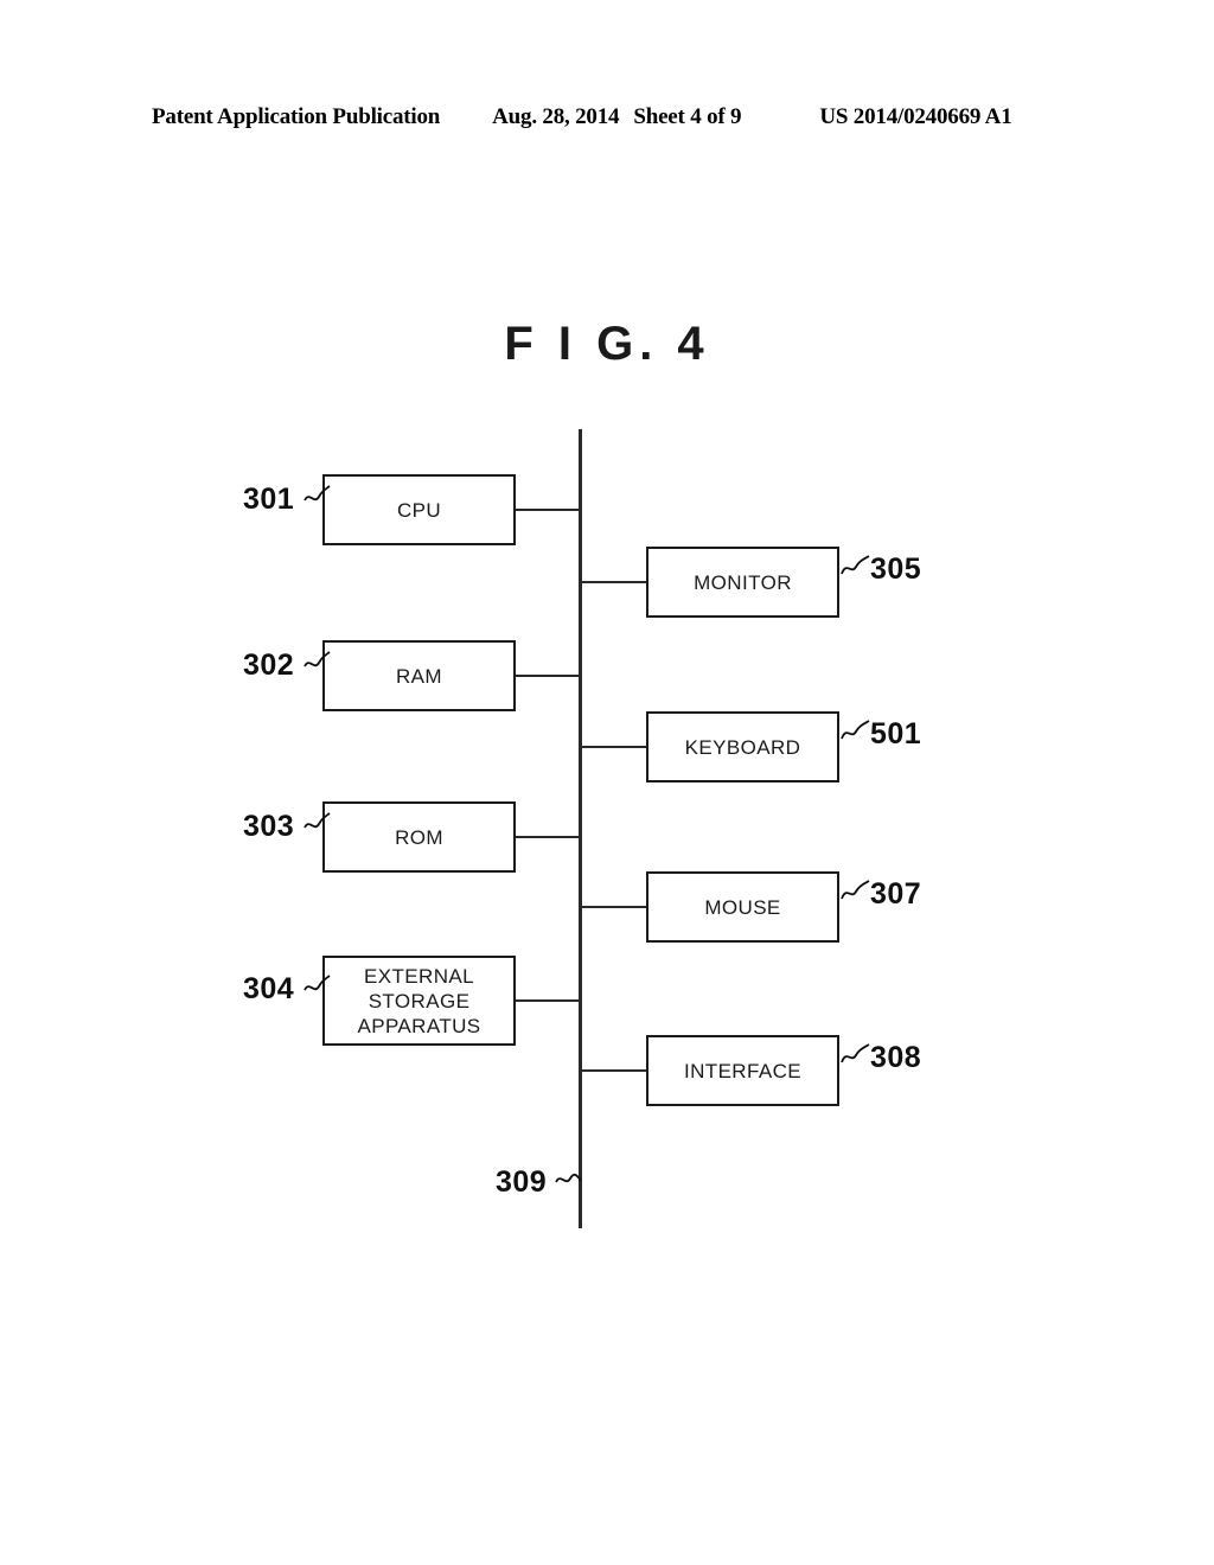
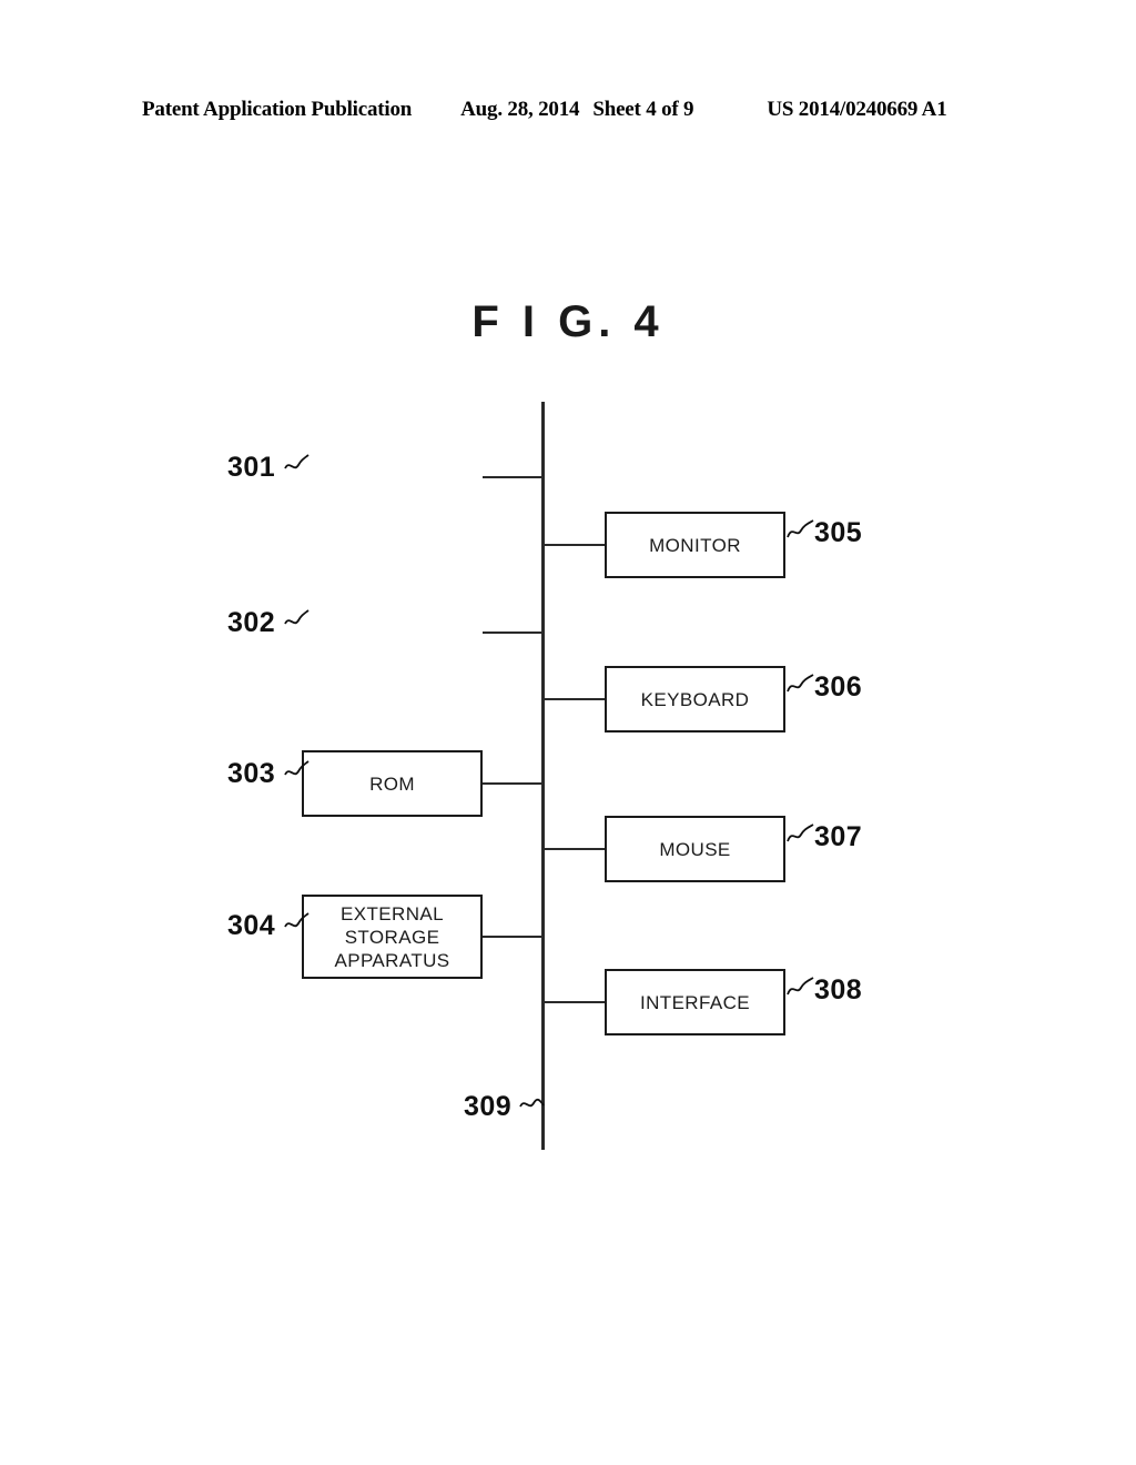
  Patent Application Publication
  Aug. 28, 2014
  Sheet 4 of 9
  US 2014/0240669 A1
  F I G. 4
- CPU
- RAM
  ROM
  EXTERNAL
  STORAGE
  APPARATUS
  MONITOR
  KEYBOARD
  MOUSE
  INTERFACE
  301
  302
  303
  304
  305
- 501
+ 306
  307
  308
  309
